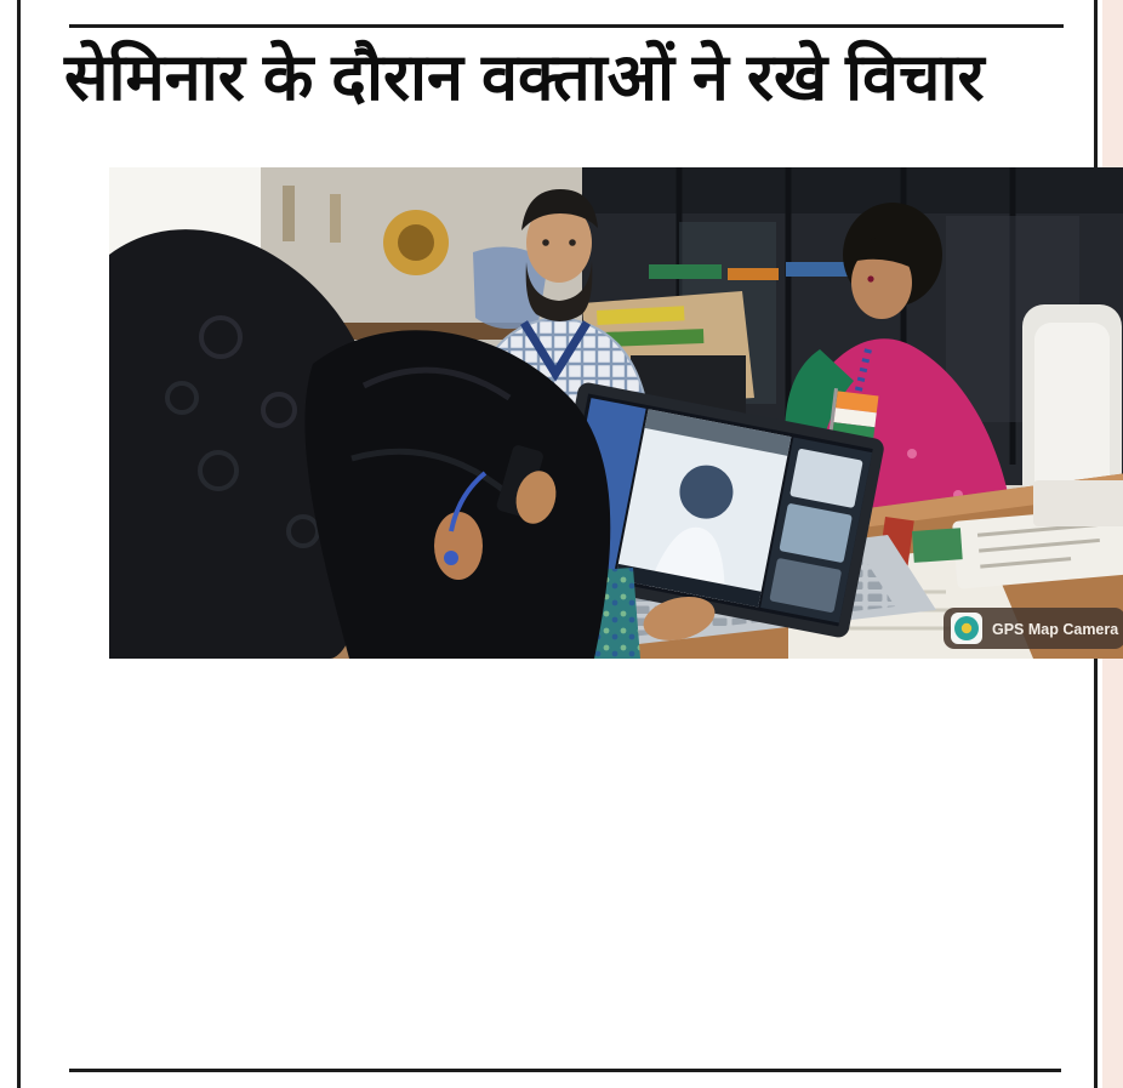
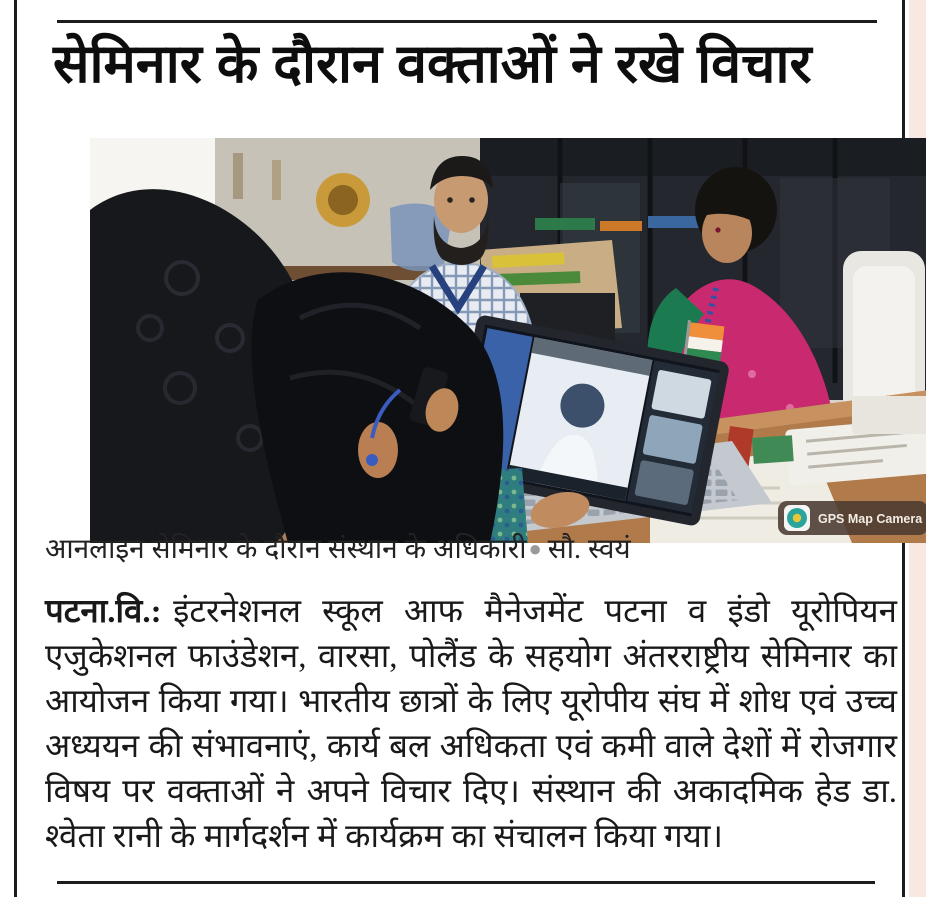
  सेमिनार के दौरान वक्ताओं ने रखे विचार
  GPS Map Camera
+ आनलाइन सेमिनार के दौरान संस्थान के अधिकारी● सौ. स्वयं
+ पटना.वि.: इंटरनेशनल स्कूल आफ मैनेजमेंट पटना व इंडो यूरोपियन एजुकेशनल फाउंडेशन, वारसा, पोलैंड के सहयोग अंतरराष्ट्रीय सेमिनार का आयोजन किया गया। भारतीय छात्रों के लिए यूरोपीय संघ में शोध एवं उच्च अध्ययन की संभावनाएं, कार्य बल अधिकता एवं कमी वाले देशों में रोजगार विषय पर वक्ताओं ने अपने विचार दिए। संस्थान की अकादमिक हेड डा. श्वेता रानी के मार्गदर्शन में कार्यक्रम का संचालन किया गया।
